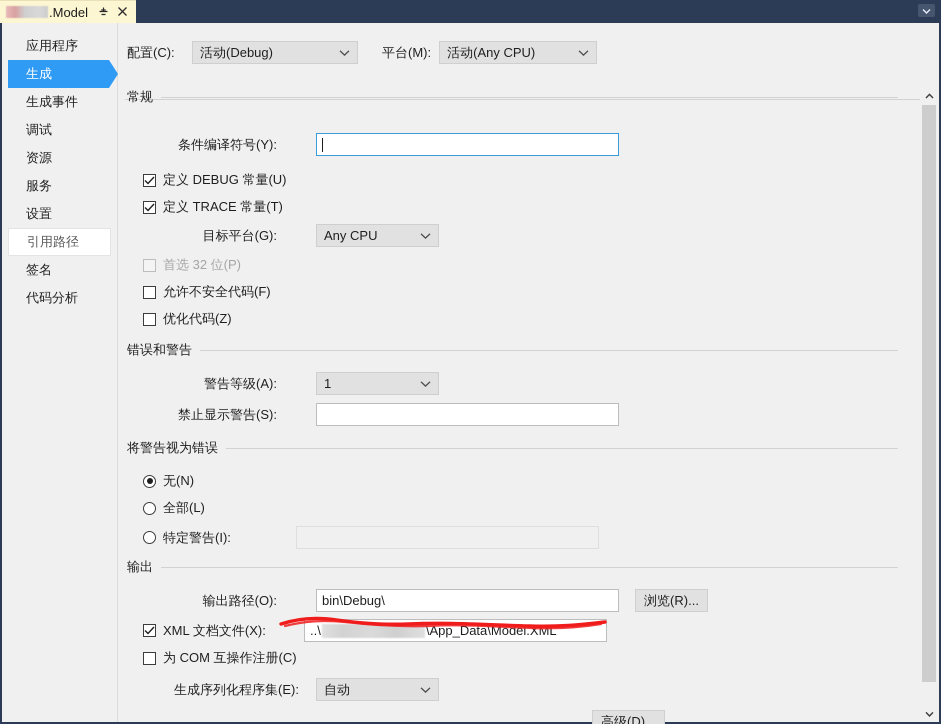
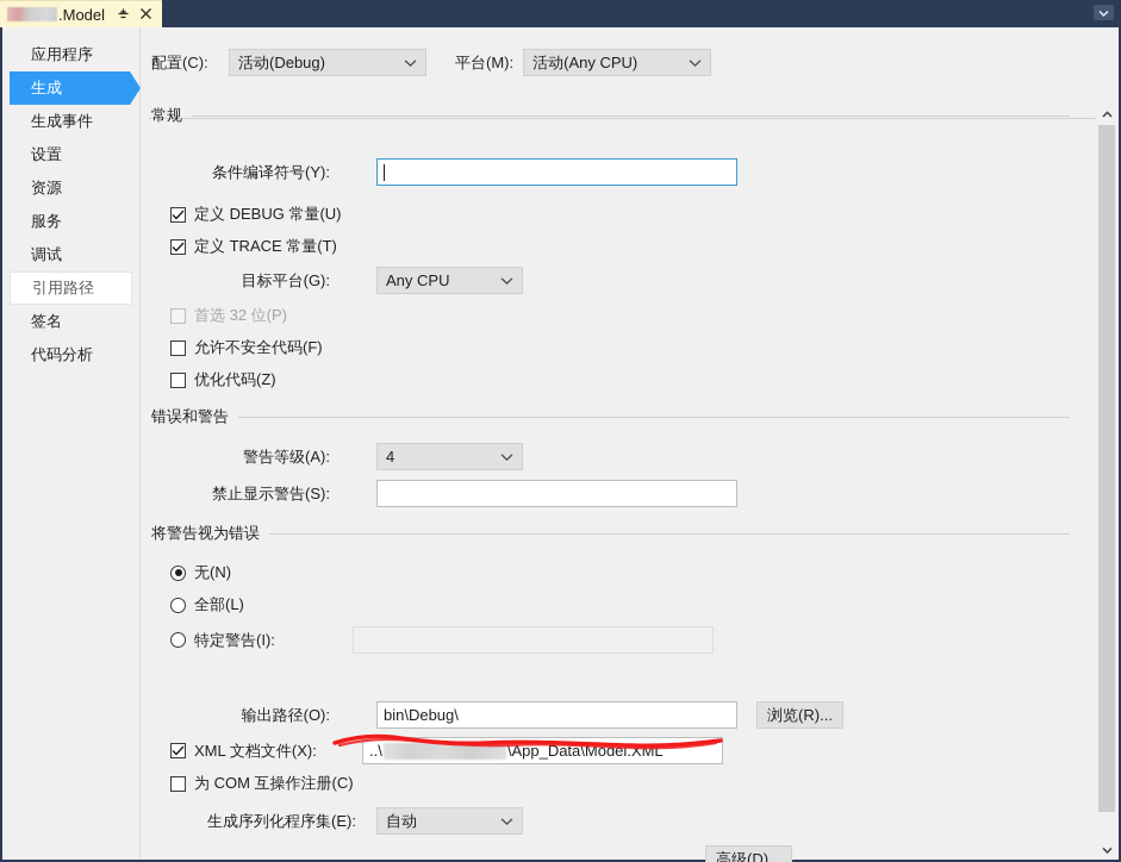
  .Model
  应用程序
  生成
  生成事件
- 调试
+ 设置
  资源
  服务
- 设置
+ 调试
  引用路径
  签名
  代码分析
  配置(C):
  活动(Debug)
  平台(M):
  活动(Any CPU)
  常规
  条件编译符号(Y):
  定义 DEBUG 常量(U)
  定义 TRACE 常量(T)
  目标平台(G):
  Any CPU
  首选 32 位(P)
  允许不安全代码(F)
  优化代码(Z)
  错误和警告
  警告等级(A):
- 1
+ 4
  禁止显示警告(S):
  将警告视为错误
  无(N)
  全部(L)
  特定警告(I):
- 输出
  输出路径(O):
  bin\Debug\
  浏览(R)...
  XML 文档文件(X):
  ..\
  \App_Data\Model.XML
  为 COM 互操作注册(C)
  生成序列化程序集(E):
  自动
  高级(D)...
